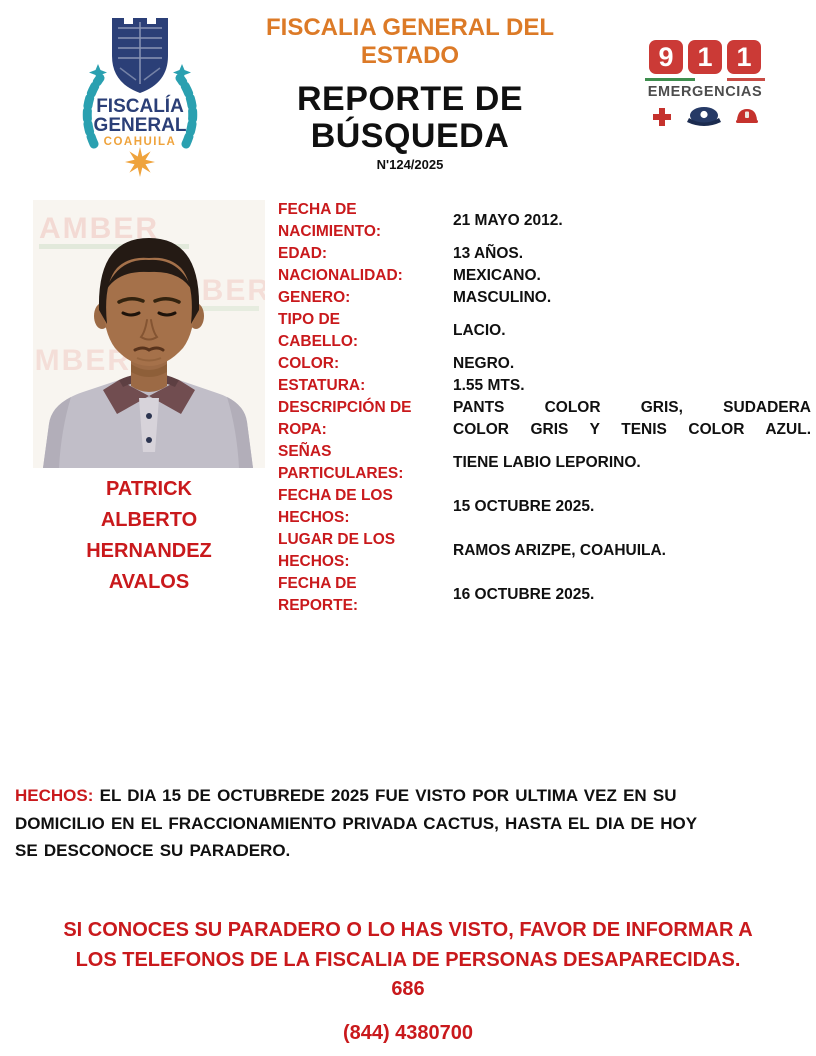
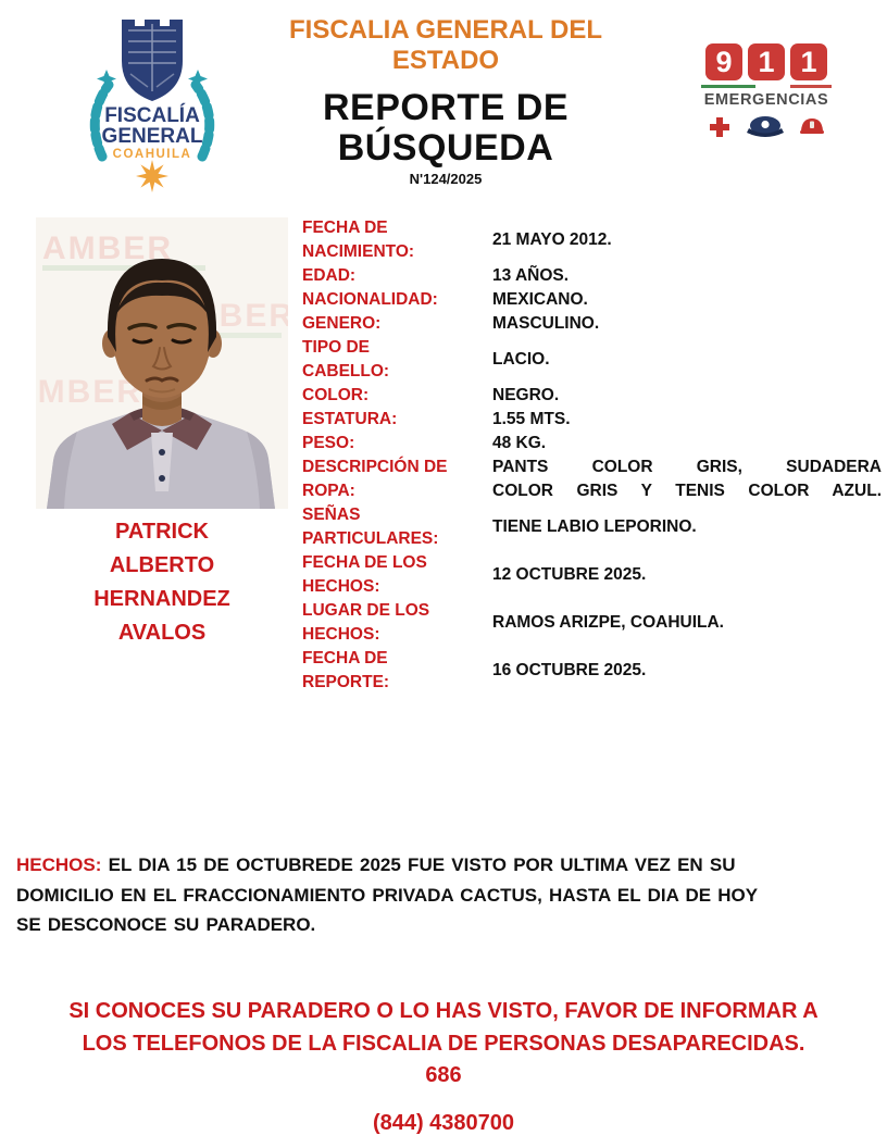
  FISCALÍA
  GENERAL
  COAHUILA
  FISCALIA GENERAL DEL ESTADO
  REPORTE DE BÚSQUEDA
  N'124/2025
  9
  1
  1
  EMERGENCIAS
  AMBER
  MBER
  PATRICK
  ALBERTO
  HERNANDEZ
  AVALOS
  FECHA DE NACIMIENTO:
  21 MAYO 2012.
  EDAD:
  13 AÑOS.
  NACIONALIDAD:
  MEXICANO.
  GENERO:
  MASCULINO.
  TIPO DE CABELLO:
  LACIO.
  COLOR:
  NEGRO.
  ESTATURA:
  1.55 MTS.
+ PESO:
+ 48 KG.
  DESCRIPCIÓN DE ROPA:
  PANTS COLOR GRIS, SUDADERA
  COLOR GRIS Y TENIS COLOR AZUL.
  SEÑAS PARTICULARES:
  TIENE LABIO LEPORINO.
  FECHA DE LOS HECHOS:
- 15 OCTUBRE 2025.
+ 12 OCTUBRE 2025.
  LUGAR DE LOS HECHOS:
  RAMOS ARIZPE, COAHUILA.
  FECHA DE REPORTE:
  16 OCTUBRE 2025.
  HECHOS: EL DIA 15 DE OCTUBREDE 2025 FUE VISTO POR ULTIMA VEZ EN SU
  DOMICILIO EN EL FRACCIONAMIENTO PRIVADA CACTUS, HASTA EL DIA DE HOY
  SE DESCONOCE SU PARADERO.
  SI CONOCES SU PARADERO O LO HAS VISTO, FAVOR DE INFORMAR A
  LOS TELEFONOS DE LA FISCALIA DE PERSONAS DESAPARECIDAS.
  686
  (844) 4380700
